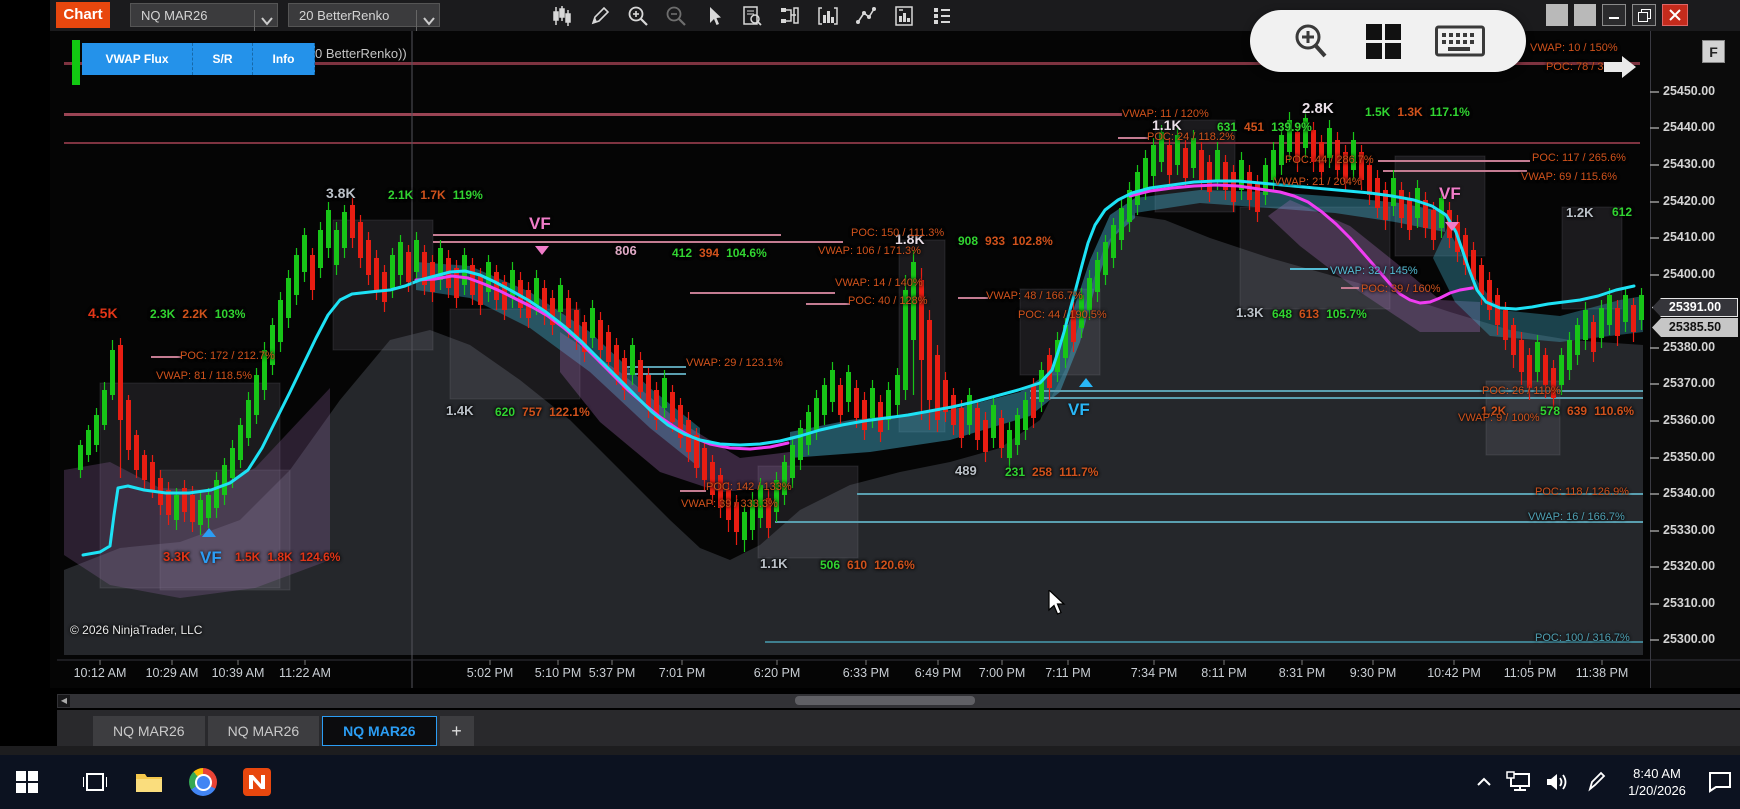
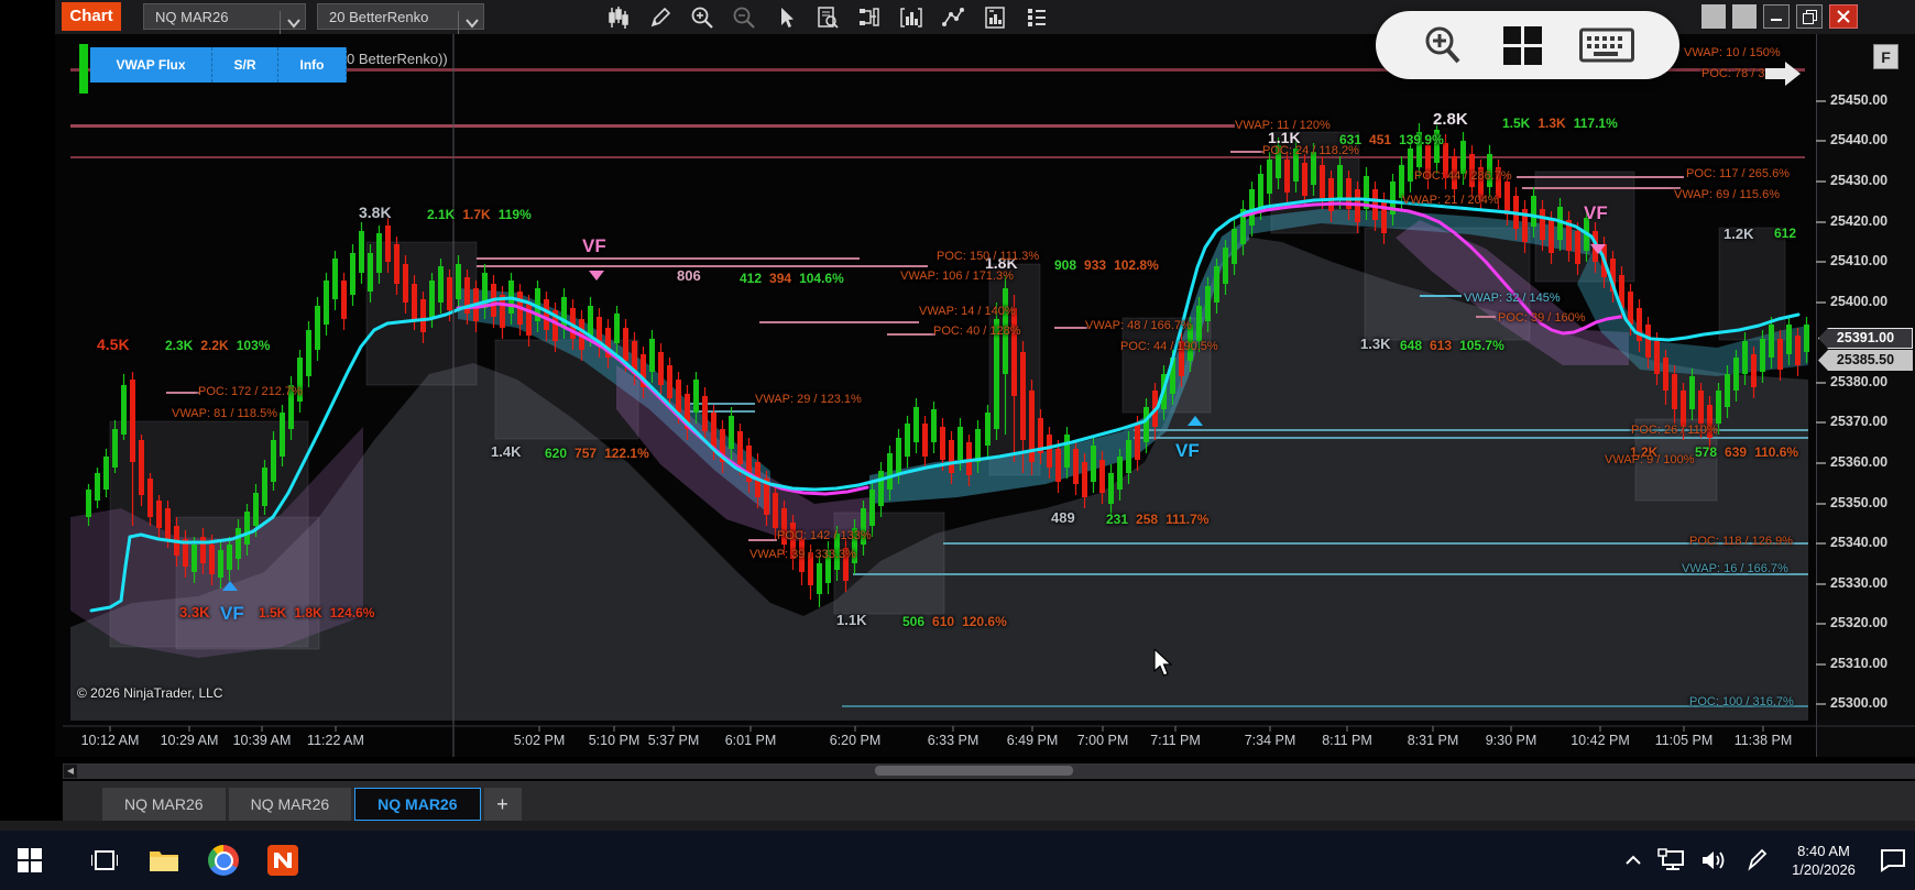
  Chart
  NQ MAR26
  20 BetterRenko
  4.5K
  2.3K 2.2K 103%
  3.8K
  2.1K 1.7K 119%
  3.3K
  1.5K 1.8K 124.6%
  806
  412 394 104.6%
  1.8K
  908 933 102.8%
  1.4K
  620 757 122.1%
  1.1K
  506 610 120.6%
  489
  231 258 111.7%
  1.3K
  648 613 105.7%
  1.1K
  631 451 139.9%
  2.8K
  1.5K 1.3K 117.1%
  1.2K
  612
  1.2K
  578 639 110.6%
  POC: 172 / 212.7%
  VWAP: 81 / 118.5%
  POC: 150 / 111.3%
  VWAP: 106 / 171.3%
  VWAP: 14 / 140%
  POC: 40 / 128%
  VWAP: 48 / 166.7%
  POC: 44 / 190.5%
  VWAP: 29 / 123.1%
  POC: 142 / 133%
  VWAP: 39 / 333.3%
  VWAP: 11 / 120%
  POC: 24 / 118.2%
  POC: 44 / 286.7%
  VWAP: 21 / 204%
  POC: 117 / 265.6%
  VWAP: 69 / 115.6%
  VWAP: 10 / 150%
  POC: 78 / 3
  VWAP: 32 / 145%
  POC: 39 / 160%
  POC: 26 / 110%
  VWAP: 9 / 100%
  POC: 118 / 126.9%
  VWAP: 16 / 166.7%
  POC: 100 / 316.7%
  © 2026 NinjaTrader, LLC
  VF
  VF
  VF
  VF
  25450.00
  25440.00
  25430.00
  25420.00
  25410.00
  25400.00
  25380.00
  25370.00
  25360.00
  25350.00
  25340.00
  25330.00
  25320.00
  25310.00
  25300.00
  25391.00
  25385.50
  10:12 AM
  10:29 AM
  10:39 AM
  11:22 AM
  5:02 PM
  5:10 PM
  5:37 PM
- 7:01 PM
+ 6:01 PM
  6:20 PM
  6:33 PM
  6:49 PM
  7:00 PM
  7:11 PM
  7:34 PM
  8:11 PM
  8:31 PM
  9:30 PM
  10:42 PM
  11:05 PM
  11:38 PM
  VWAP Flux
  S/R
  Info
  0 BetterRenko))
  F
  ◀
  NQ MAR26
  NQ MAR26
  NQ MAR26
  +
  8:40 AM
  1/20/2026
